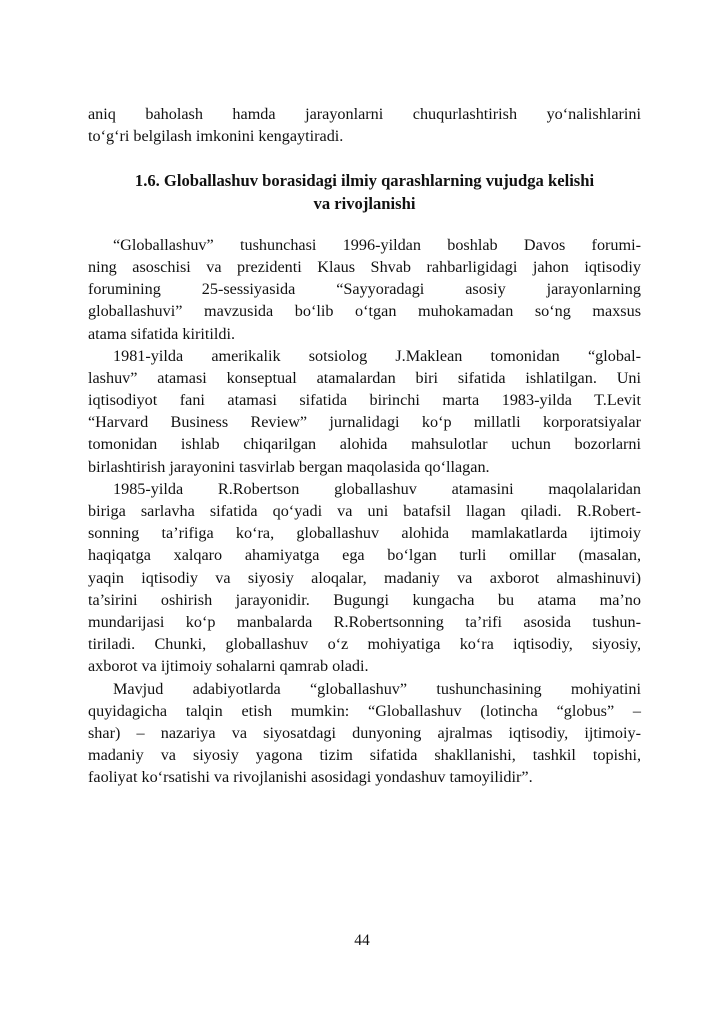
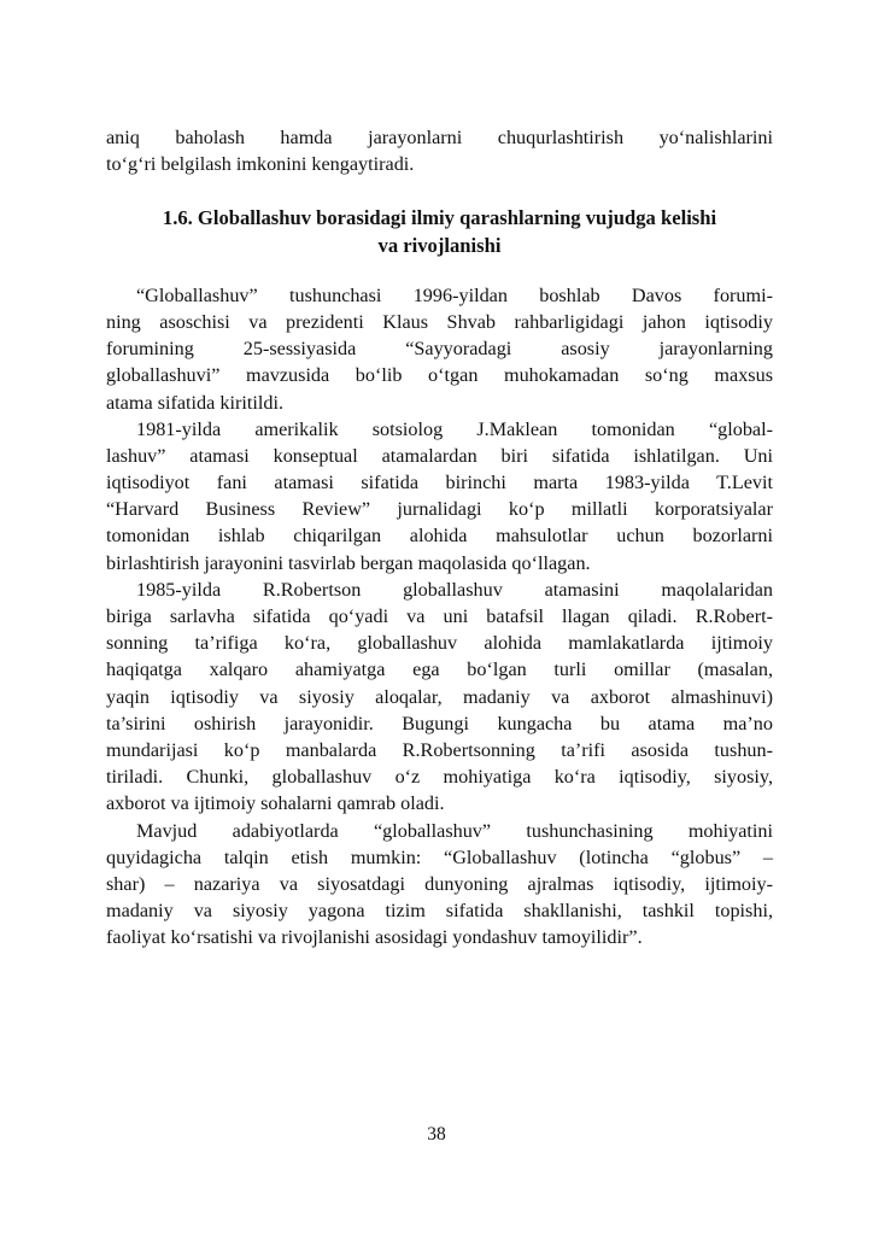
  aniq baholash hamda jarayonlarni chuqurlashtirish yo‘nalishlarini
  to‘g‘ri belgilash imkonini kengaytiradi.
  1.6. Globallashuv borasidagi ilmiy qarashlarning vujudga kelishi
  va rivojlanishi
  “Globallashuv” tushunchasi 1996-yildan boshlab Davos forumi-
  ning asoschisi va prezidenti Klaus Shvab rahbarligidagi jahon iqtisodiy
  forumining 25-sessiyasida “Sayyoradagi asosiy jarayonlarning
  globallashuvi” mavzusida bo‘lib o‘tgan muhokamadan so‘ng maxsus
  atama sifatida kiritildi.
  1981-yilda amerikalik sotsiolog J.Maklean tomonidan “global-
  lashuv” atamasi konseptual atamalardan biri sifatida ishlatilgan. Uni
  iqtisodiyot fani atamasi sifatida birinchi marta 1983-yilda T.Levit
  “Harvard Business Review” jurnalidagi ko‘p millatli korporatsiyalar
  tomonidan ishlab chiqarilgan alohida mahsulotlar uchun bozorlarni
  birlashtirish jarayonini tasvirlab bergan maqolasida qo‘llagan.
  1985-yilda R.Robertson globallashuv atamasini maqolalaridan
  biriga sarlavha sifatida qo‘yadi va uni batafsil llagan qiladi. R.Robert-
  sonning ta’rifiga ko‘ra, globallashuv alohida mamlakatlarda ijtimoiy
  haqiqatga xalqaro ahamiyatga ega bo‘lgan turli omillar (masalan,
  yaqin iqtisodiy va siyosiy aloqalar, madaniy va axborot almashinuvi)
  ta’sirini oshirish jarayonidir. Bugungi kungacha bu atama ma’no
  mundarijasi ko‘p manbalarda R.Robertsonning ta’rifi asosida tushun-
  tiriladi. Chunki, globallashuv o‘z mohiyatiga ko‘ra iqtisodiy, siyosiy,
  axborot va ijtimoiy sohalarni qamrab oladi.
  Mavjud adabiyotlarda “globallashuv” tushunchasining mohiyatini
  quyidagicha talqin etish mumkin: “Globallashuv (lotincha “globus” –
  shar) – nazariya va siyosatdagi dunyoning ajralmas iqtisodiy, ijtimoiy-
  madaniy va siyosiy yagona tizim sifatida shakllanishi, tashkil topishi,
  faoliyat ko‘rsatishi va rivojlanishi asosidagi yondashuv tamoyilidir”.
- 44
+ 38
